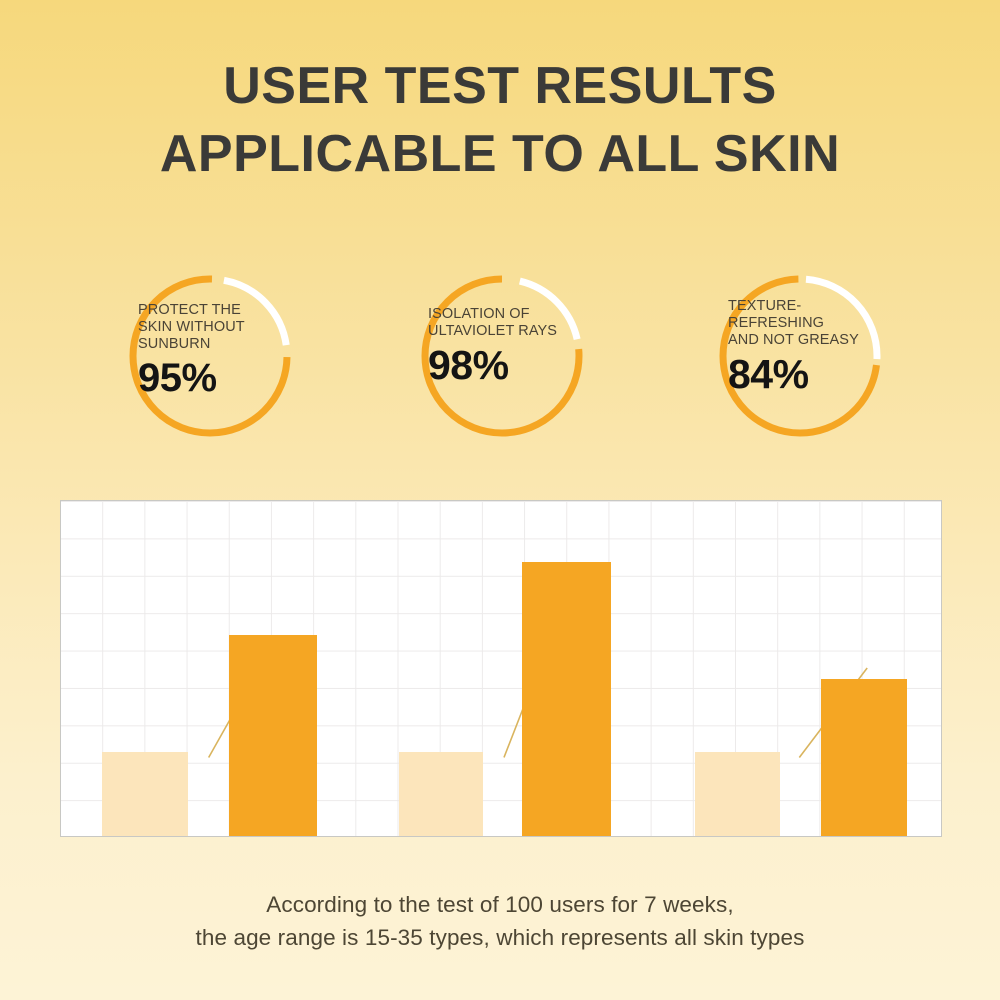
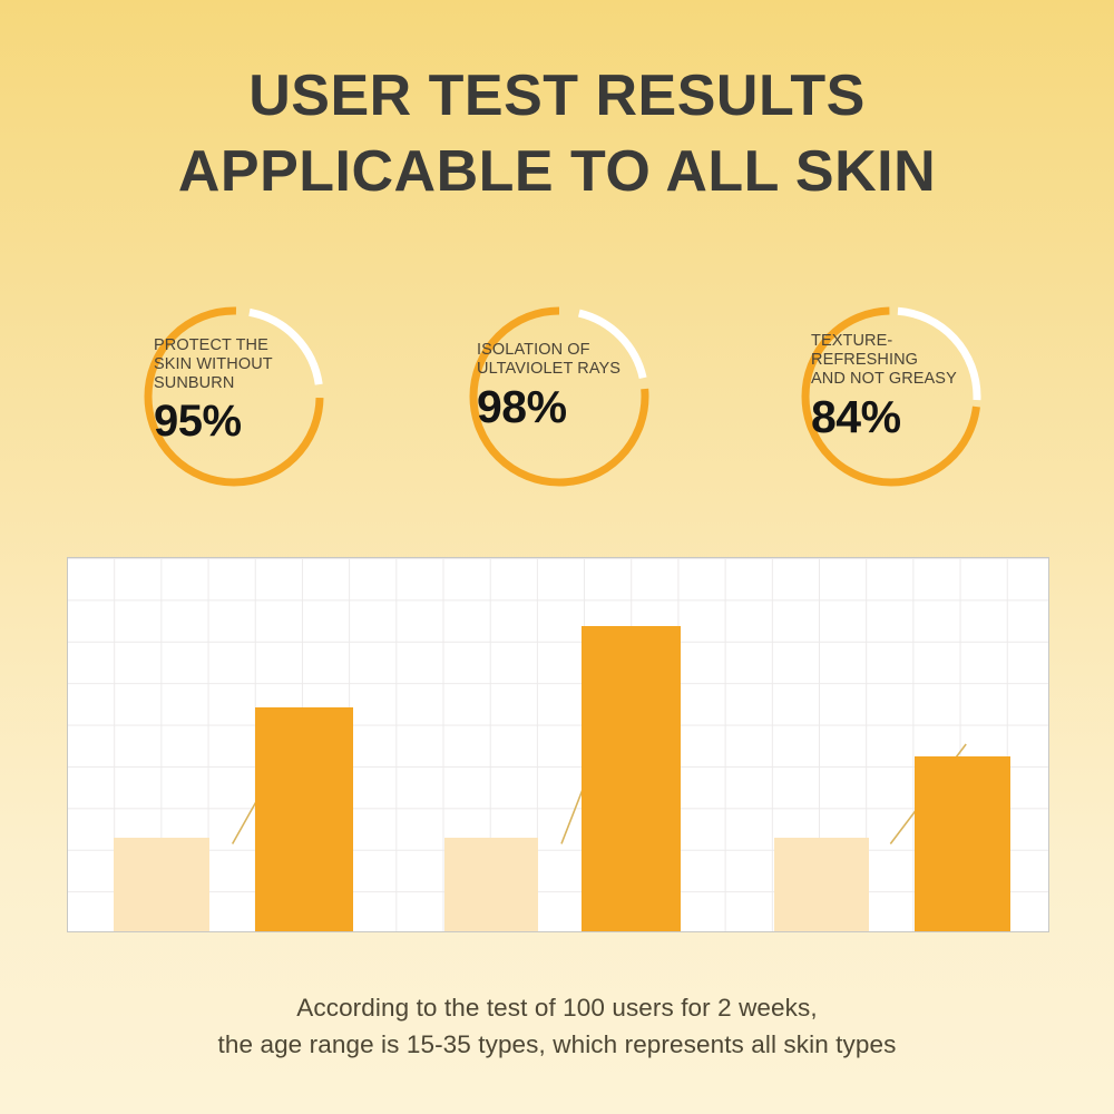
  USER TEST RESULTS
  APPLICABLE TO ALL SKIN
  PROTECT THE
  SKIN WITHOUT
  SUNBURN
  95%
  ISOLATION OF
  ULTAVIOLET RAYS
  98%
  TEXTURE-
  REFRESHING
  AND NOT GREASY
  84%
- According to the test of 100 users for 7 weeks,
+ According to the test of 100 users for 2 weeks,
  the age range is 15-35 types, which represents all skin types
